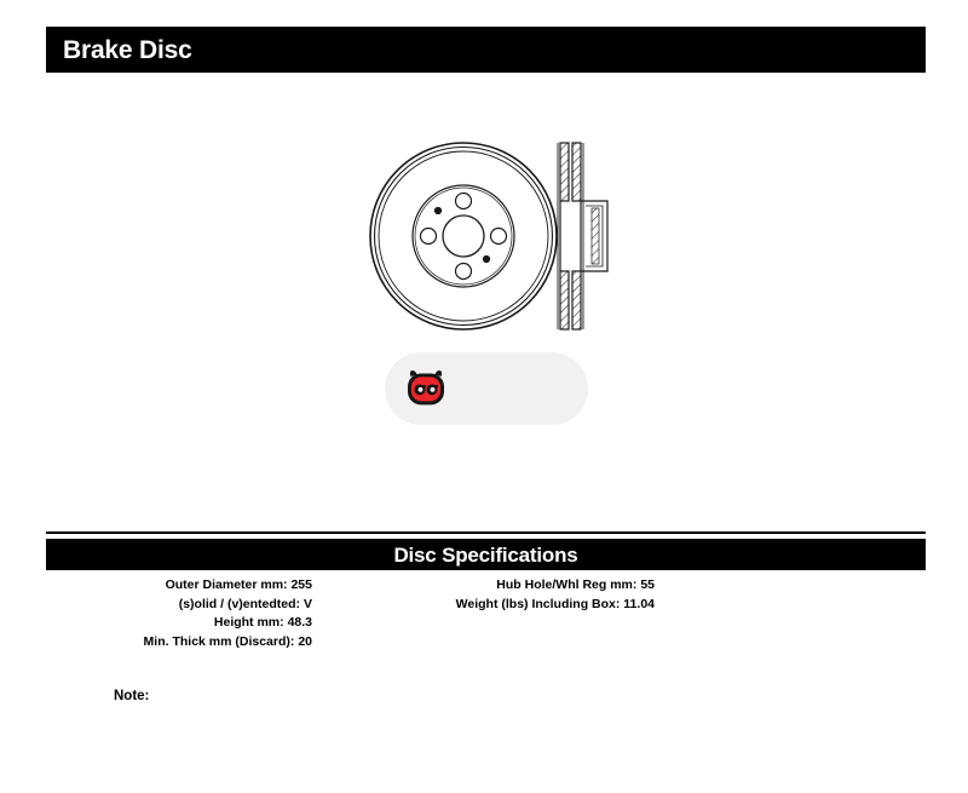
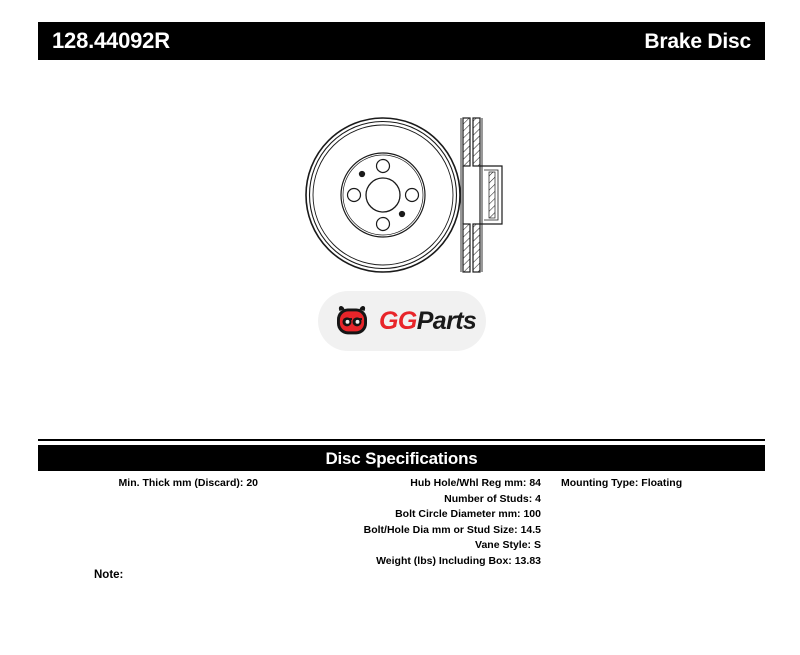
+ 128.44092R
  Brake Disc
+ GGParts
  Disc Specifications
- Outer Diameter mm: 255
- (s)olid / (v)entedted: V
- Height mm: 48.3
  Min. Thick mm (Discard): 20
- Hub Hole/Whl Reg mm: 55
+ Hub Hole/Whl Reg mm: 84
+ Number of Studs: 4
+ Bolt Circle Diameter mm: 100
+ Bolt/Hole Dia mm or Stud Size: 14.5
+ Vane Style: S
- Weight (lbs) Including Box: 11.04
+ Weight (lbs) Including Box: 13.83
+ Mounting Type: Floating
  Note:
